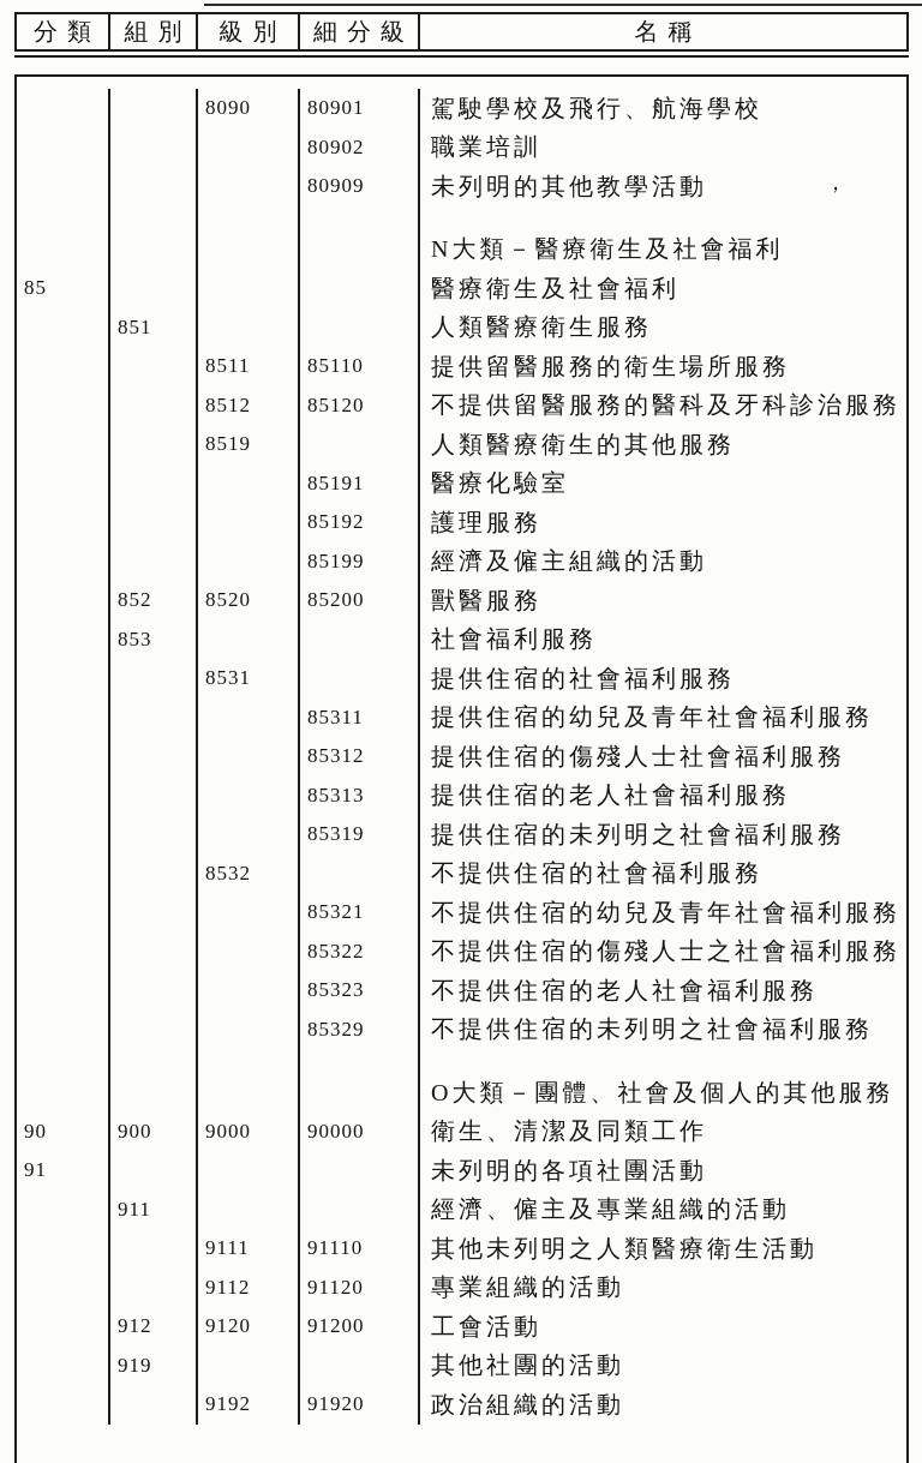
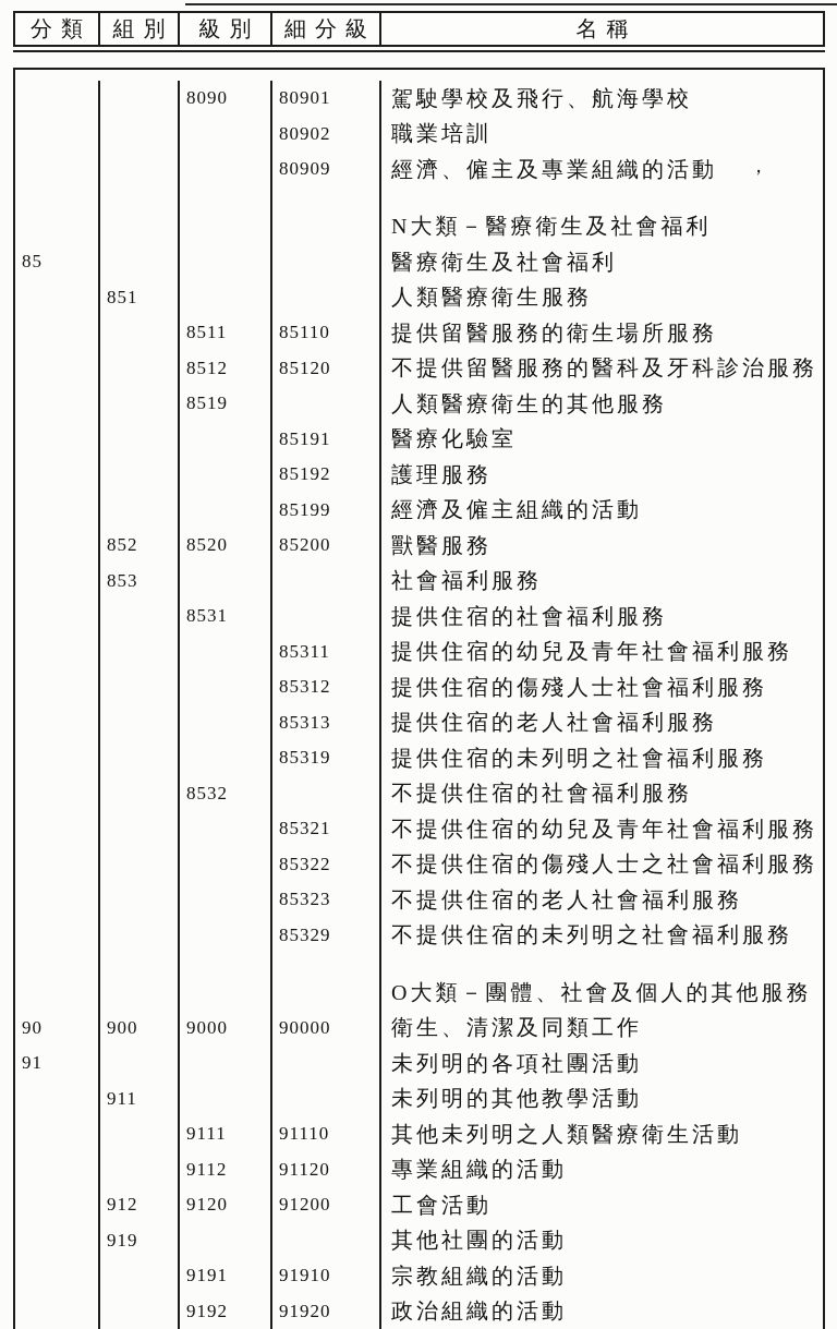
  分類
  組別
  級別
  細分級
  名稱
  8090
  80901
  駕駛學校及飛行、航海學校
  80902
  職業培訓
  80909
- 未列明的其他教學活動
+ 經濟、僱主及專業組織的活動
  ，
  N大類－醫療衛生及社會福利
  85
  醫療衛生及社會福利
  851
  人類醫療衛生服務
  8511
  85110
  提供留醫服務的衛生場所服務
  8512
  85120
  不提供留醫服務的醫科及牙科診治服務
  8519
  人類醫療衛生的其他服務
  85191
  醫療化驗室
  85192
  護理服務
  85199
  經濟及僱主組織的活動
  852
  8520
  85200
  獸醫服務
  853
  社會福利服務
  8531
  提供住宿的社會福利服務
  85311
  提供住宿的幼兒及青年社會福利服務
  85312
  提供住宿的傷殘人士社會福利服務
  85313
  提供住宿的老人社會福利服務
  85319
  提供住宿的未列明之社會福利服務
  8532
  不提供住宿的社會福利服務
  85321
  不提供住宿的幼兒及青年社會福利服務
  85322
  不提供住宿的傷殘人士之社會福利服務
  85323
  不提供住宿的老人社會福利服務
  85329
  不提供住宿的未列明之社會福利服務
  O大類－團體、社會及個人的其他服務
  90
  900
  9000
  90000
  衛生、清潔及同類工作
  91
  未列明的各項社團活動
  911
- 經濟、僱主及專業組織的活動
+ 未列明的其他教學活動
  9111
  91110
  其他未列明之人類醫療衛生活動
  9112
  91120
  專業組織的活動
  912
  9120
  91200
  工會活動
  919
  其他社團的活動
+ 9191
+ 91910
+ 宗教組織的活動
  9192
  91920
  政治組織的活動
